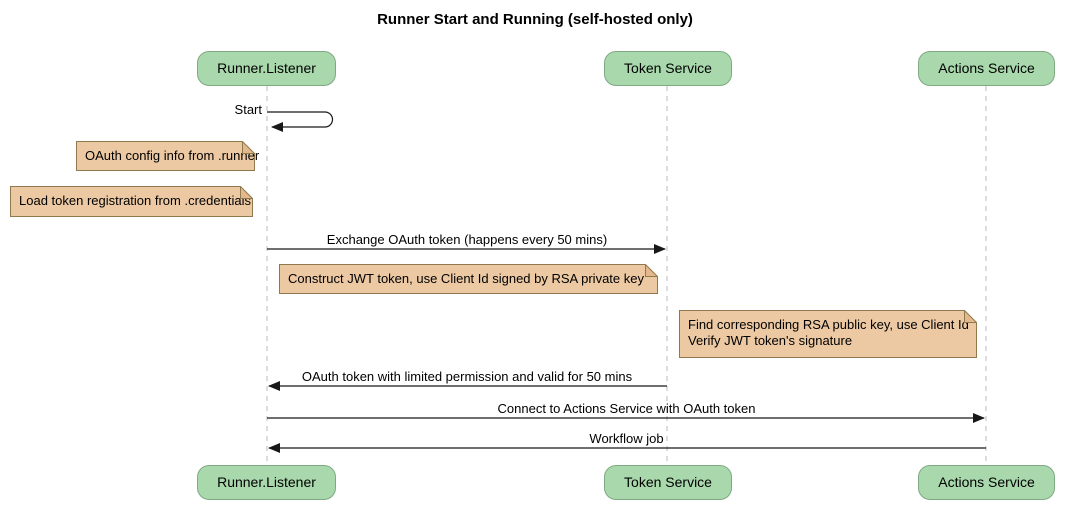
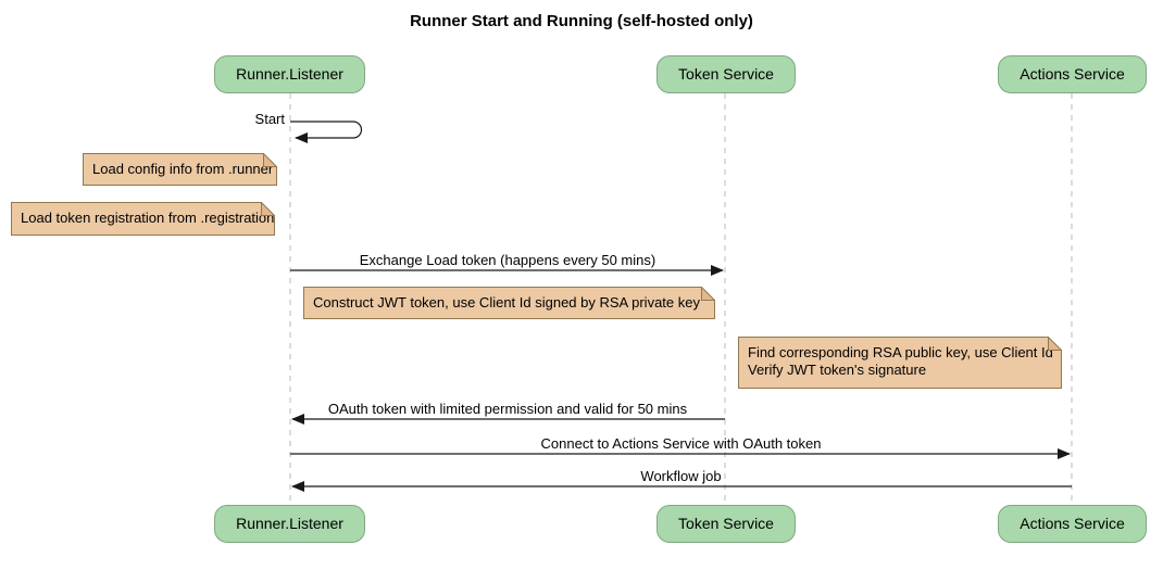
  Runner Start and Running (self-hosted only)
  Runner.Listener
  Token Service
  Actions Service
  Runner.Listener
  Token Service
  Actions Service
  Start
- Exchange OAuth token (happens every 50 mins)
+ Exchange Load token (happens every 50 mins)
  OAuth token with limited permission and valid for 50 mins
  Connect to Actions Service with OAuth token
  Workflow job
- OAuth config info from .runner
+ Load config info from .runner
- Load token registration from .credentials
+ Load token registration from .registration
  Construct JWT token, use Client Id signed by RSA private key
  Find corresponding RSA public key, use Client Id
  Verify JWT token's signature
